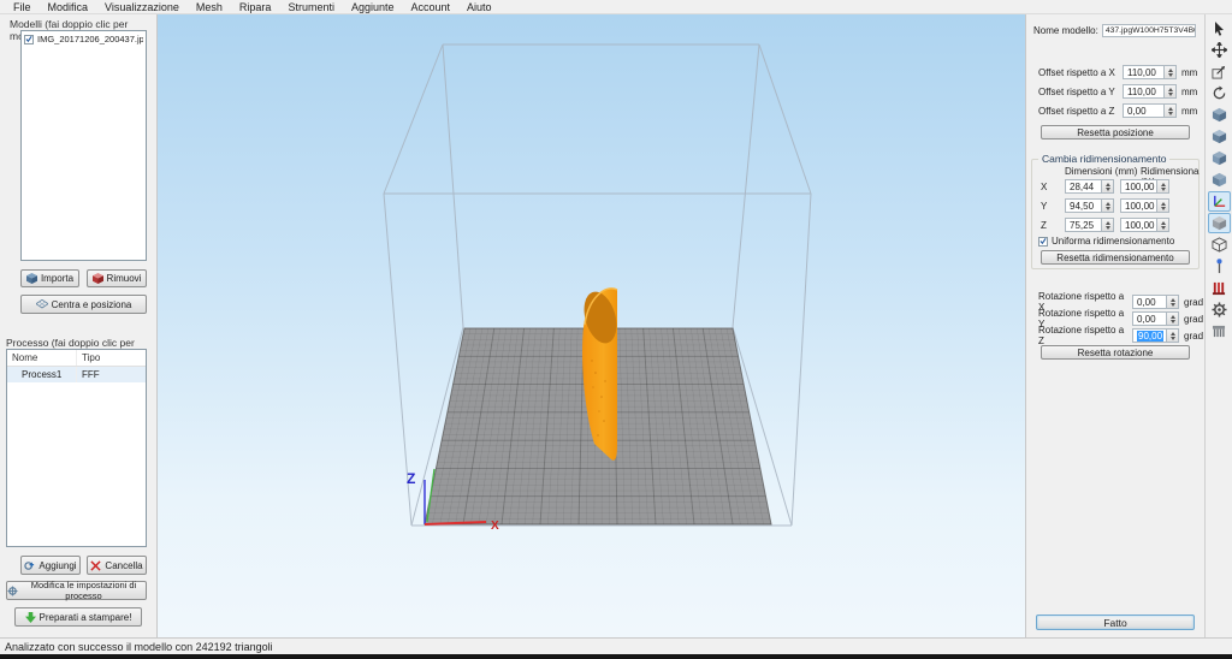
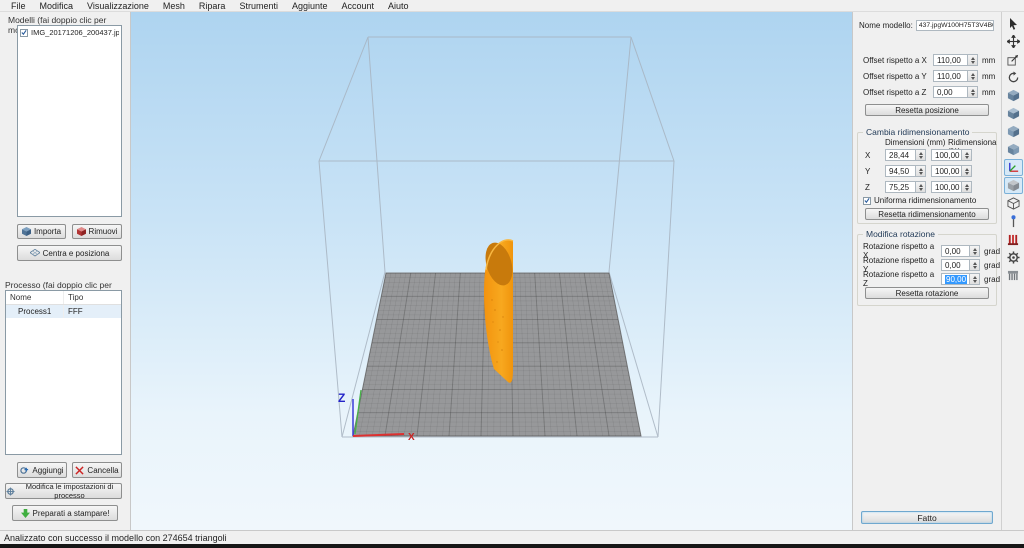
  File
  Modifica
  Visualizzazione
  Mesh
  Ripara
  Strumenti
  Aggiunte
  Account
  Aiuto
  Modelli (fai doppio clic per m
  IMG_20171206_200437.jp
  Importa
  Rimuovi
  Centra e posiziona
  Nome
  Tipo
  Process1
  FFF
  Aggiungi
  Cancella
  Modifica le impostazioni di processo
  Preparati a stampare!
  Z
  X
  Nome modello:
  Offset rispetto a X
  110,00
  mm
  Offset rispetto a Y
  110,00
  mm
  Offset rispetto a Z
  0,00
  mm
  Resetta posizione
  Cambia ridimensionamento
  Dimensioni (mm)
  Ridimensiona
  X
  28,44
  100,00
  Y
  94,50
  100,00
  Z
  75,25
  100,00
  Uniforma ridimensionamento
  Resetta ridimensionamento
+ Modifica rotazione
  Rotazione rispetto a X
  0,00
  grad
  Rotazione rispetto a Y
  0,00
  grad
  Rotazione rispetto a Z
  90,00
  grad
  Resetta rotazione
  Fatto
- Analizzato con successo il modello con 242192 triangoli
+ Analizzato con successo il modello con 274654 triangoli
